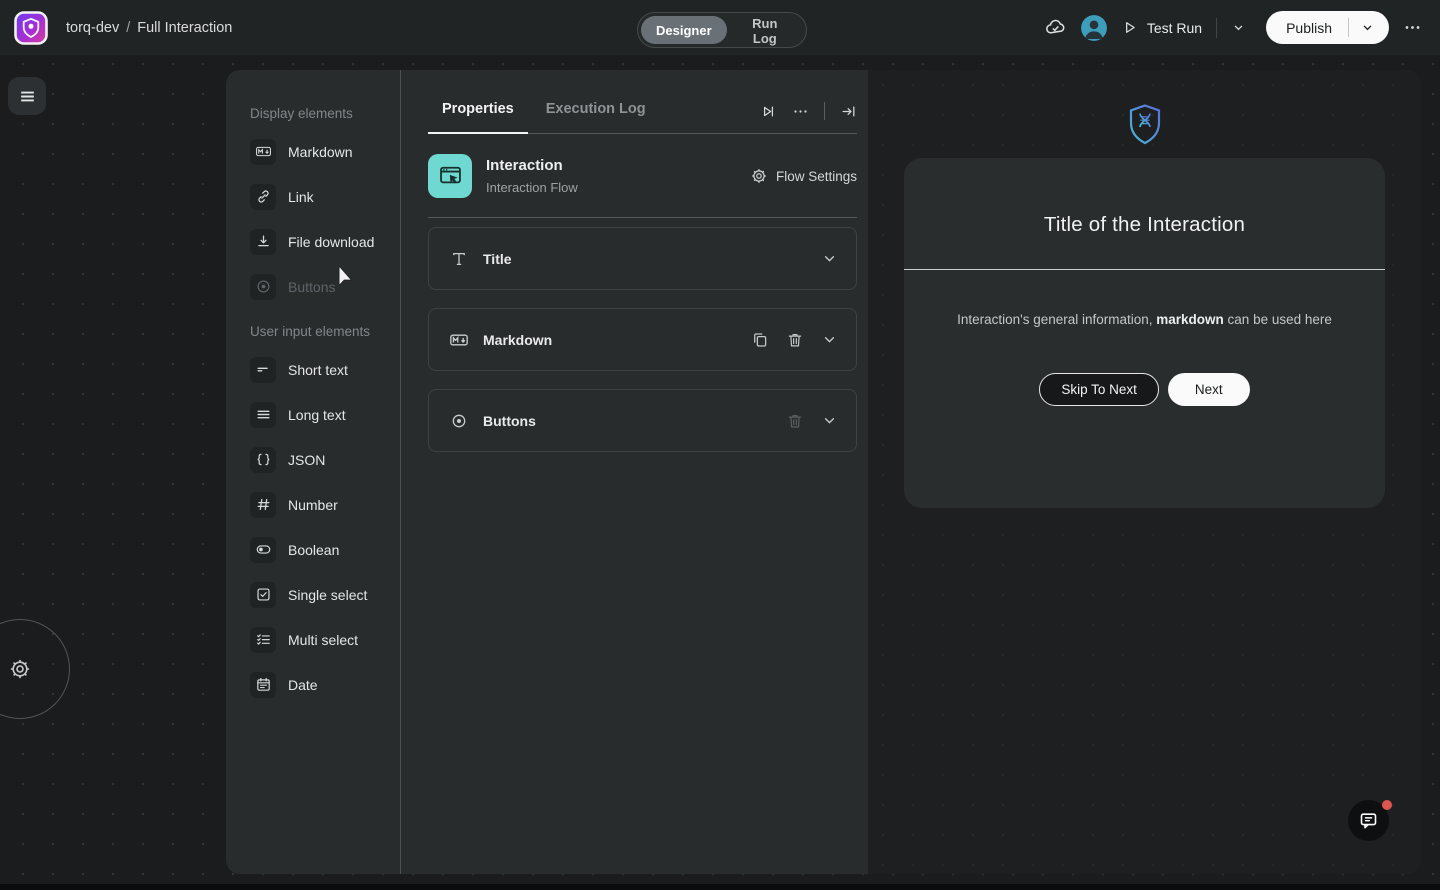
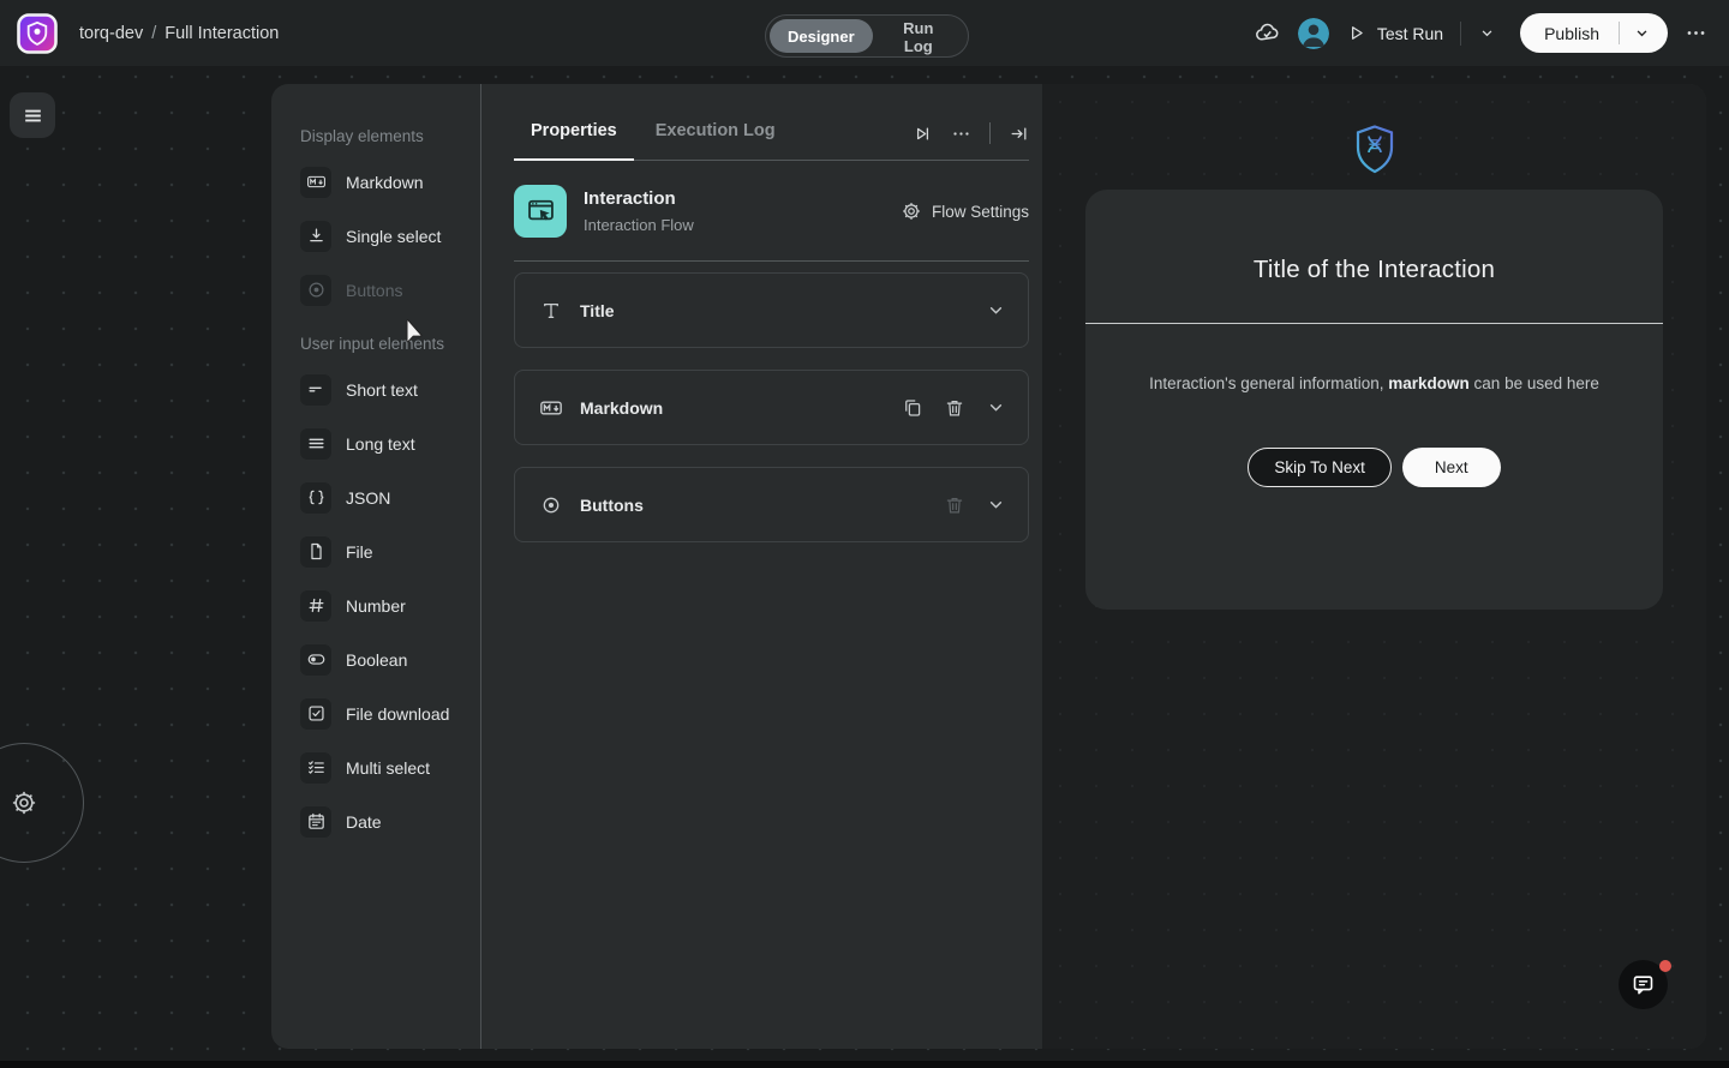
  torq-dev
  /
  Full Interaction
  Designer
  Run Log
  Test Run
  Publish
  Display elements
  Markdown
- Link
- File download
+ Single select
  Buttons
  User input elements
  Short text
  Long text
  JSON
+ File
  Number
  Boolean
- Single select
+ File download
  Multi select
  Date
  Properties
  Execution Log
  Interaction
  Interaction Flow
  Flow Settings
  Title
  Markdown
  Buttons
  Title of the Interaction
  Interaction's general information, markdown can be used here
  Skip To Next
  Next
